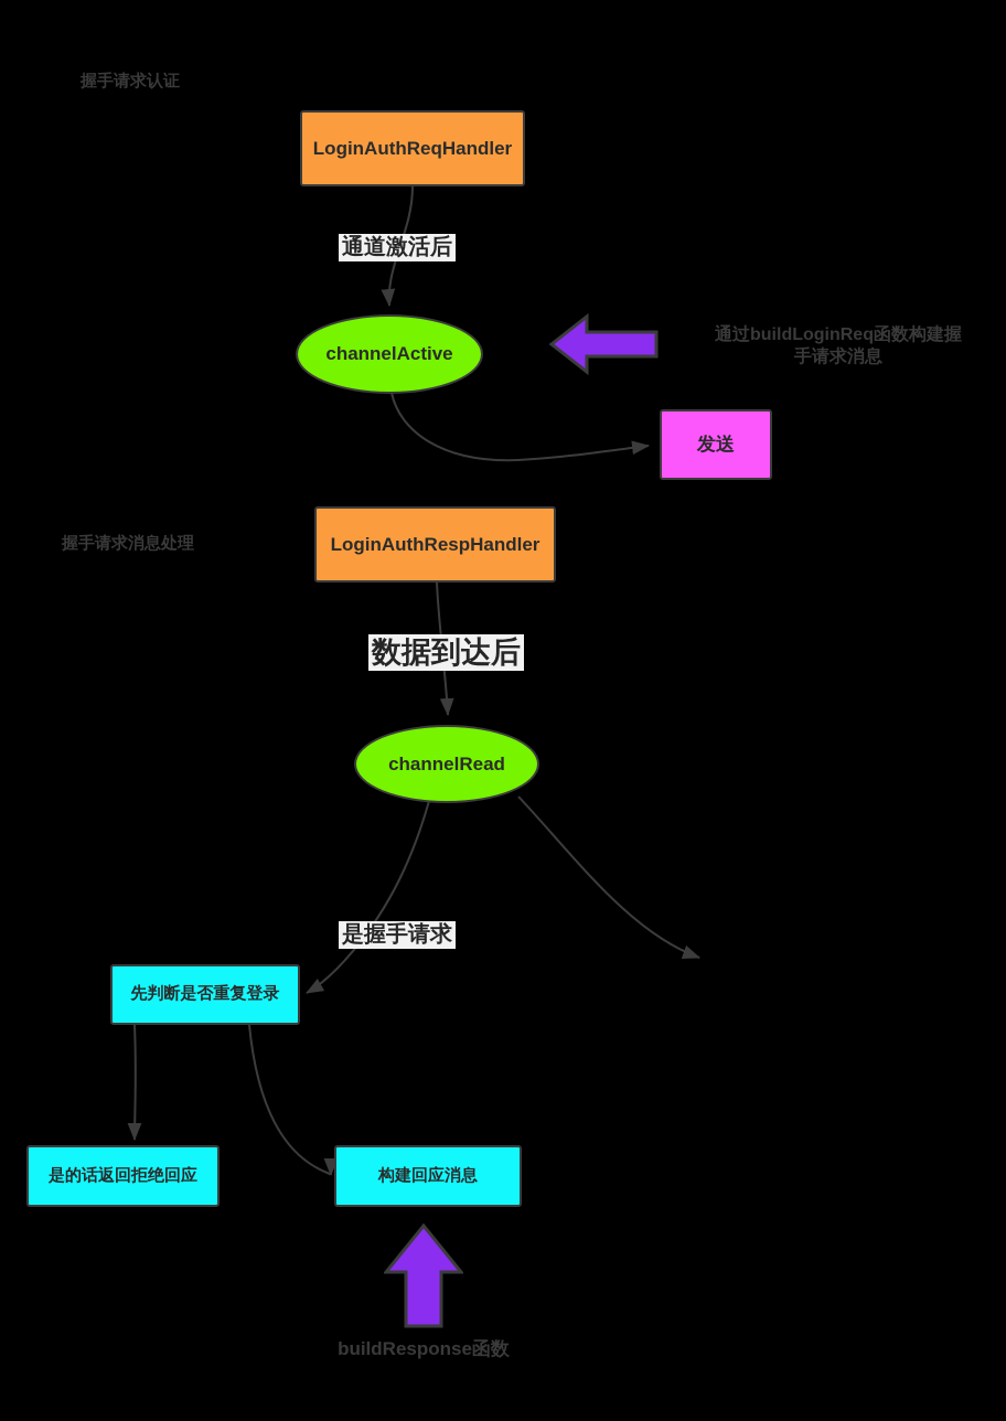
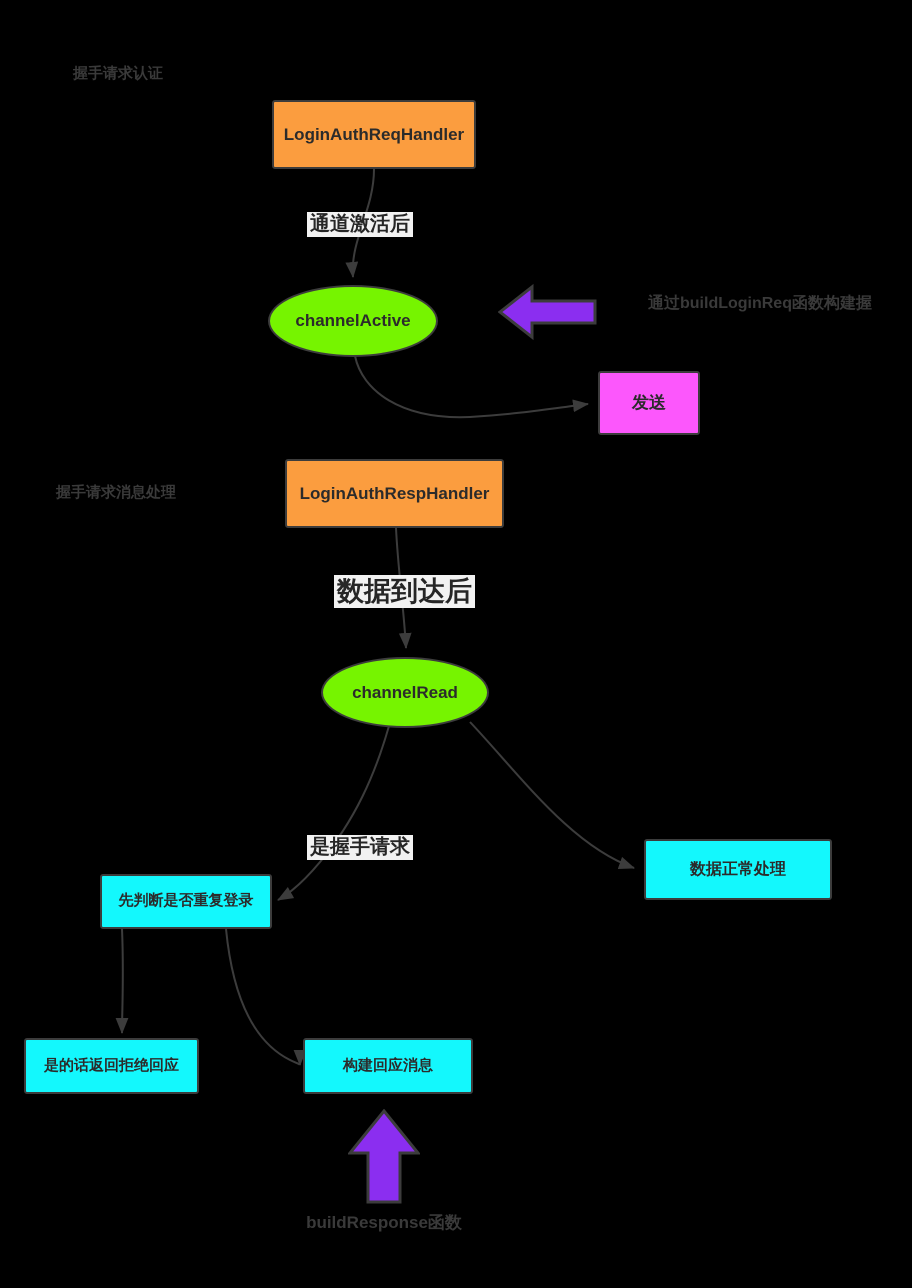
  握手请求认证
  握手请求消息处理
  LoginAuthReqHandler
  channelActive
  发送
  LoginAuthRespHandler
  channelRead
+ 数据正常处理
  先判断是否重复登录
  是的话返回拒绝回应
  构建回应消息
  通道激活后
  数据到达后
  是握手请求
  通过buildLoginReq函数构建握
- 手请求消息
  buildResponse函数
